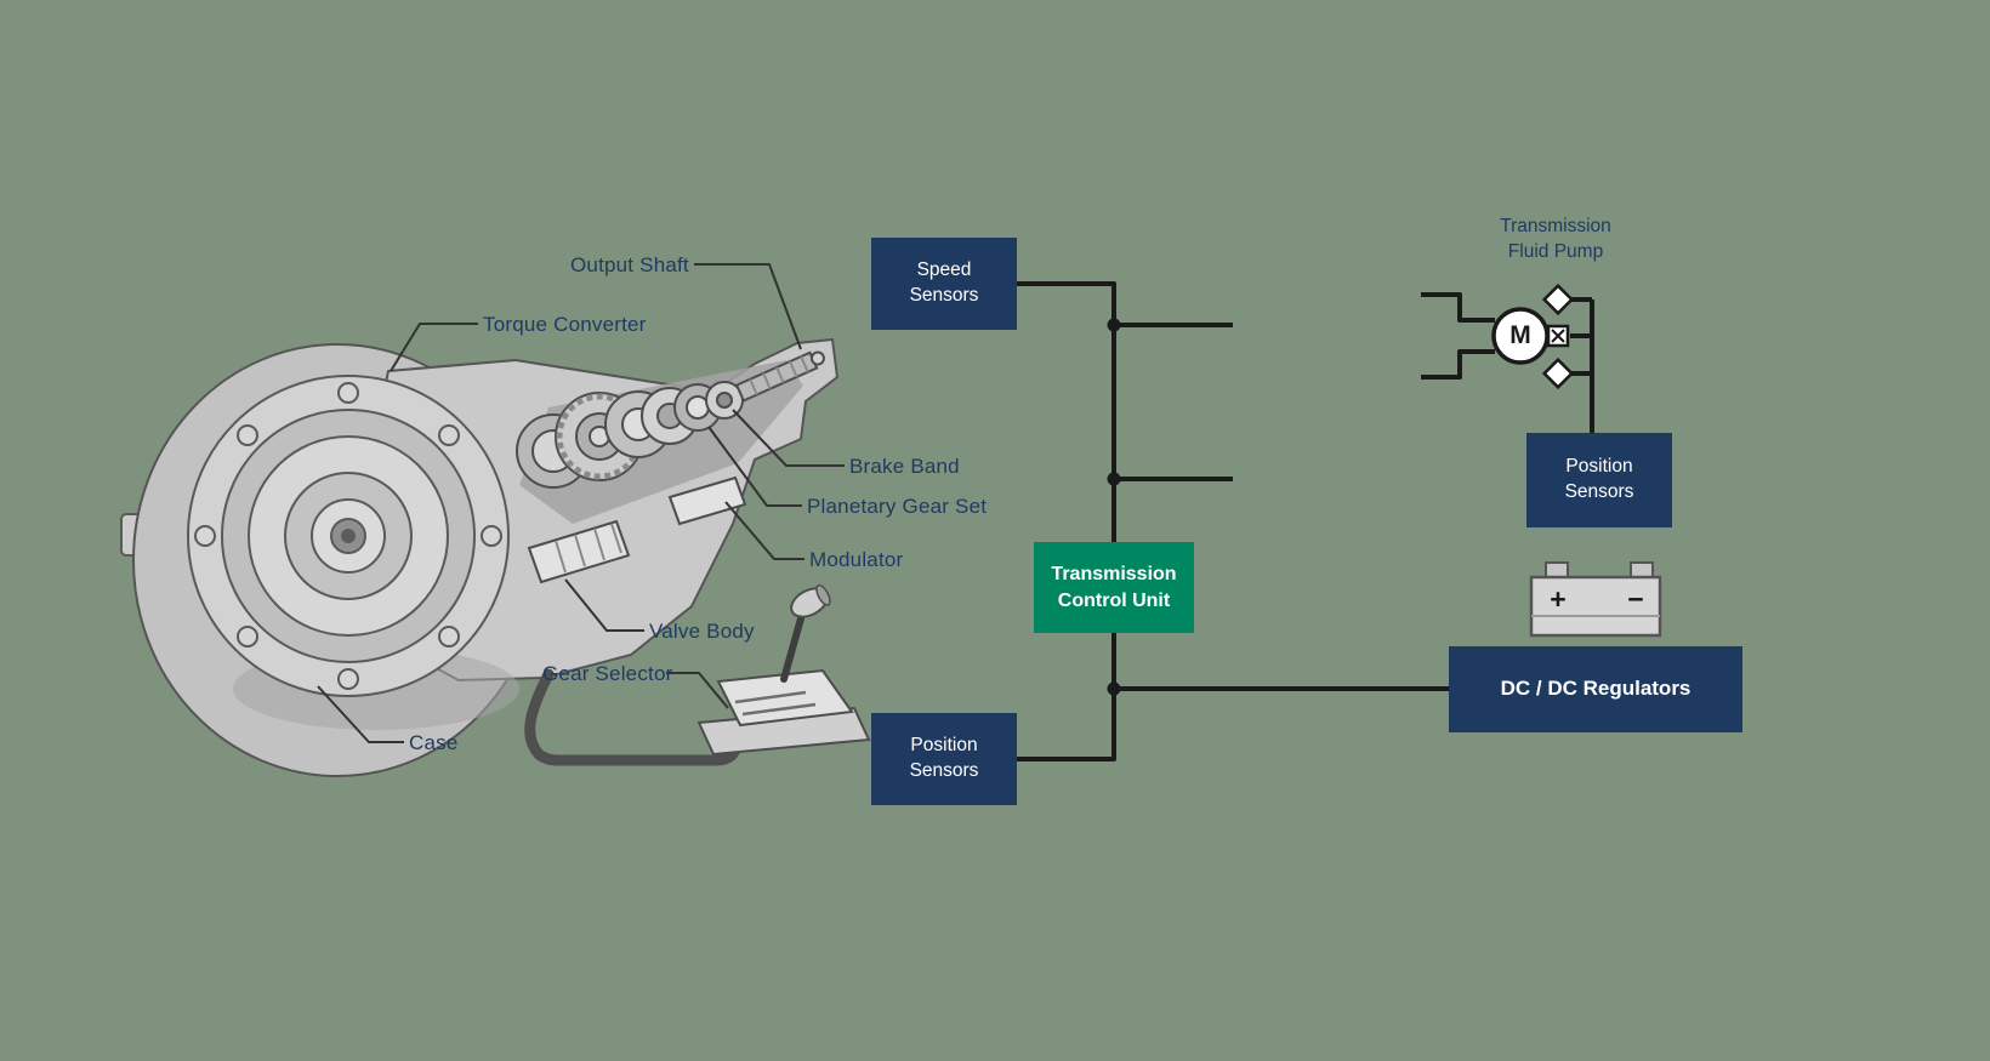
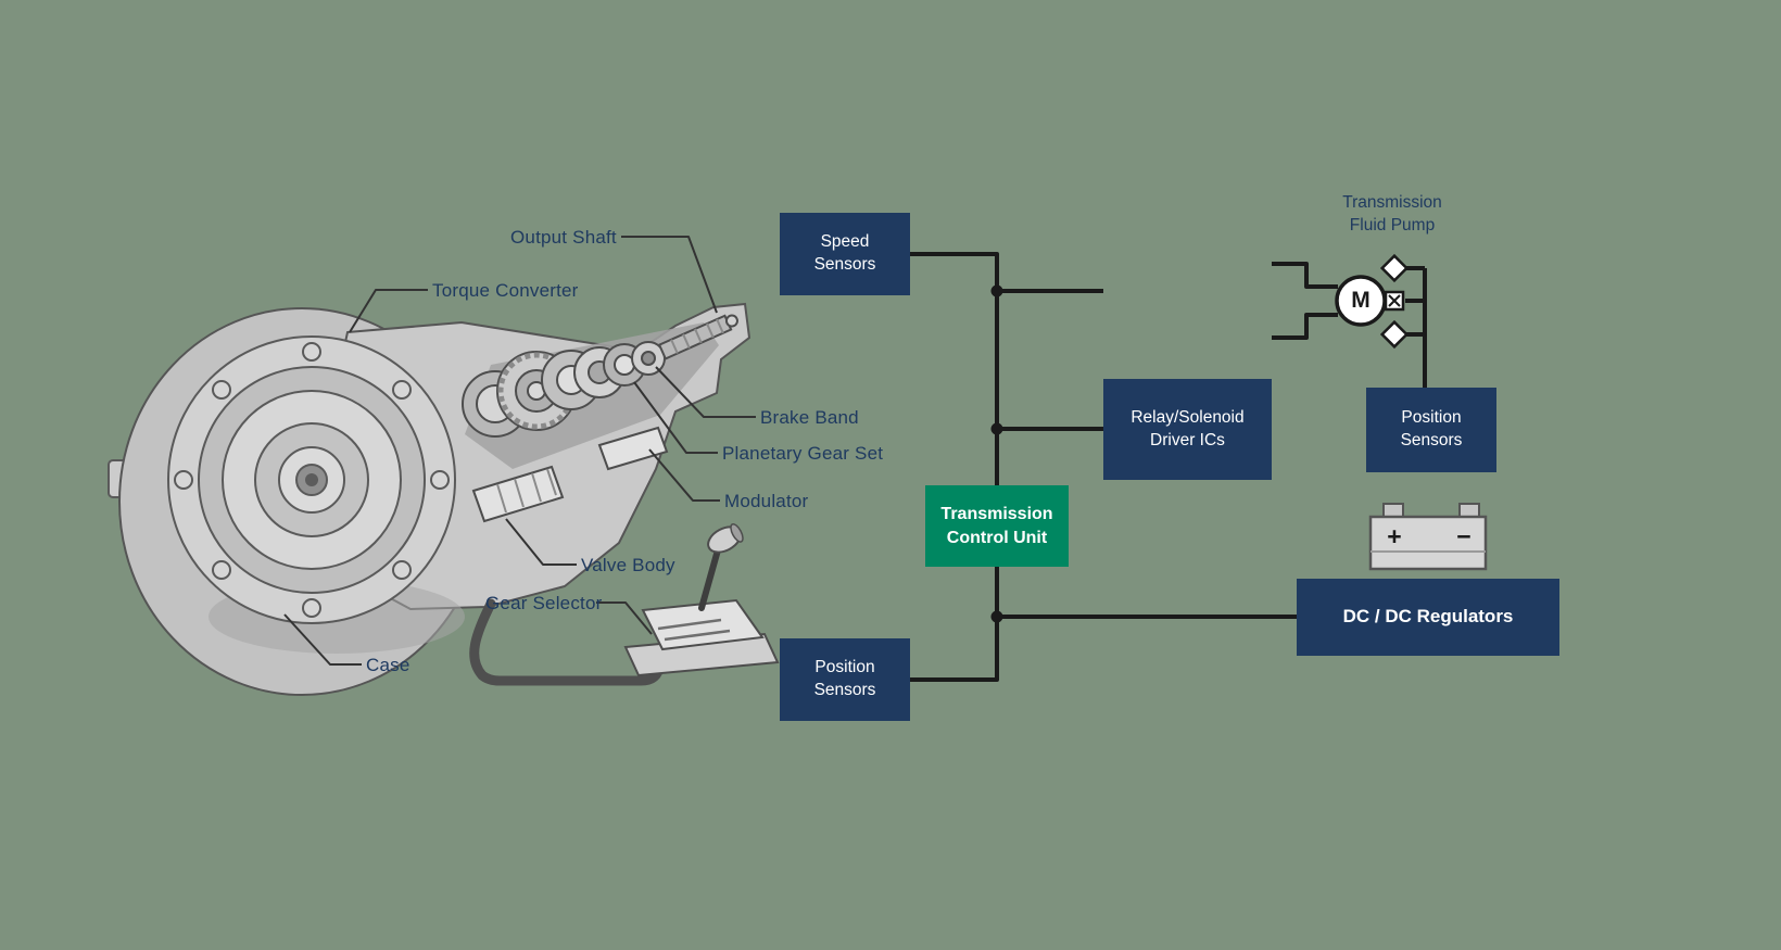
  Output Shaft
  Torque Converter
  Brake Band
  Planetary Gear Set
  Modulator
  Valve Body
  Gear Selector
  Case
  Speed
  Sensors
  Position
  Sensors
  Transmission
  Control Unit
+ Relay/Solenoid
+ Driver ICs
  Position
  Sensors
  DC / DC Regulators
  Transmission
  Fluid Pump
  M
  +
  −
